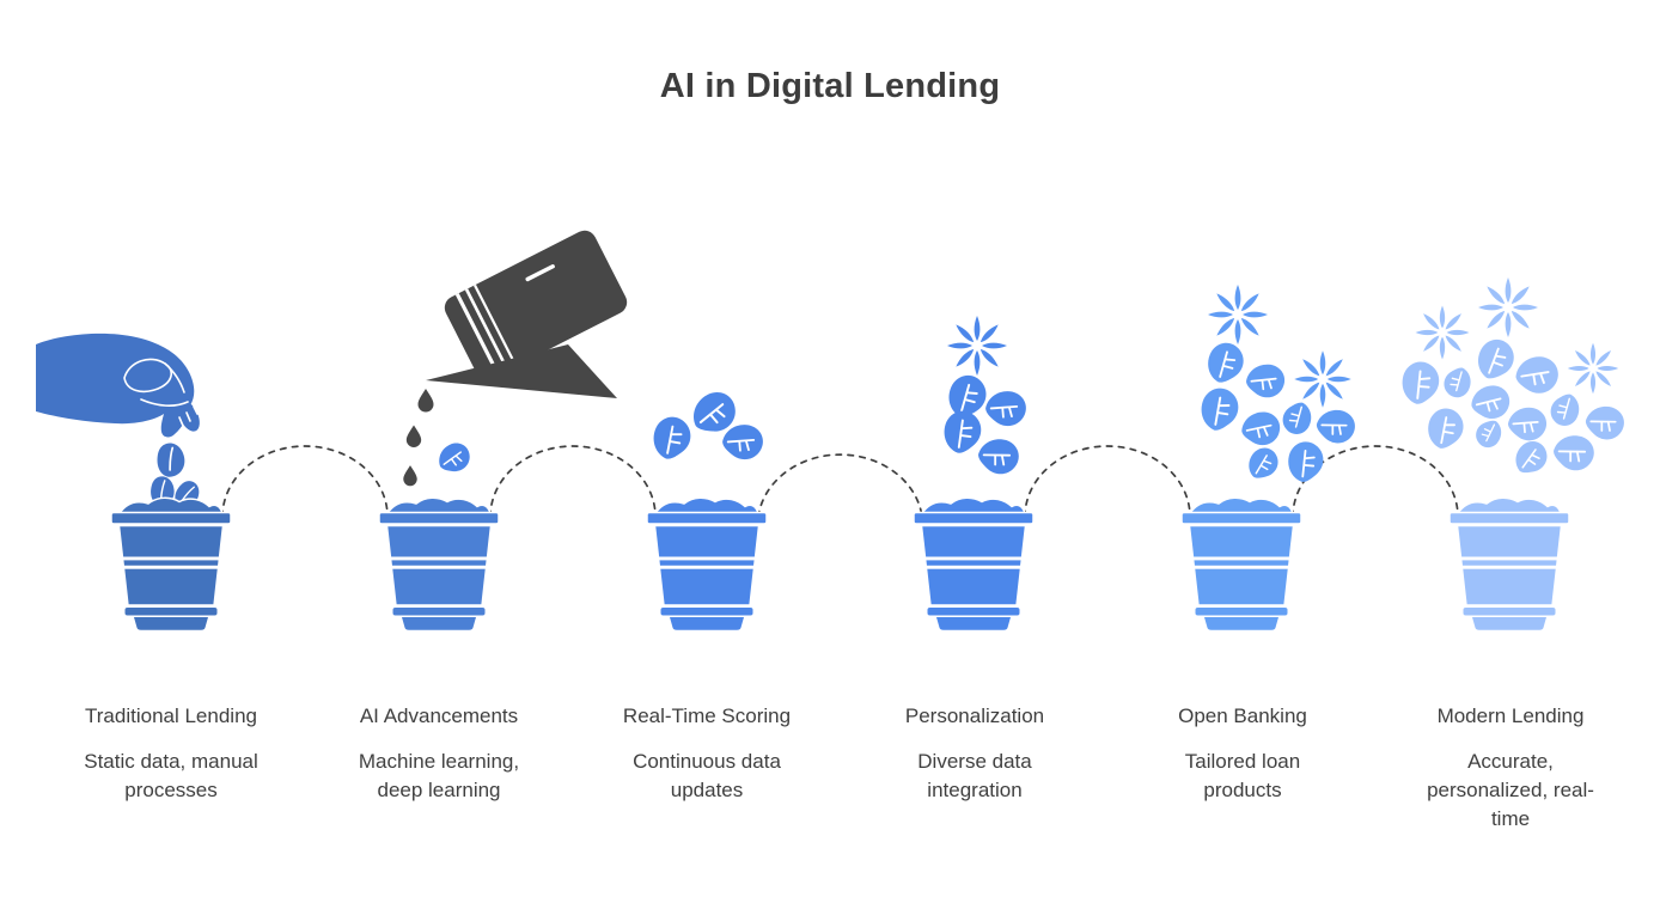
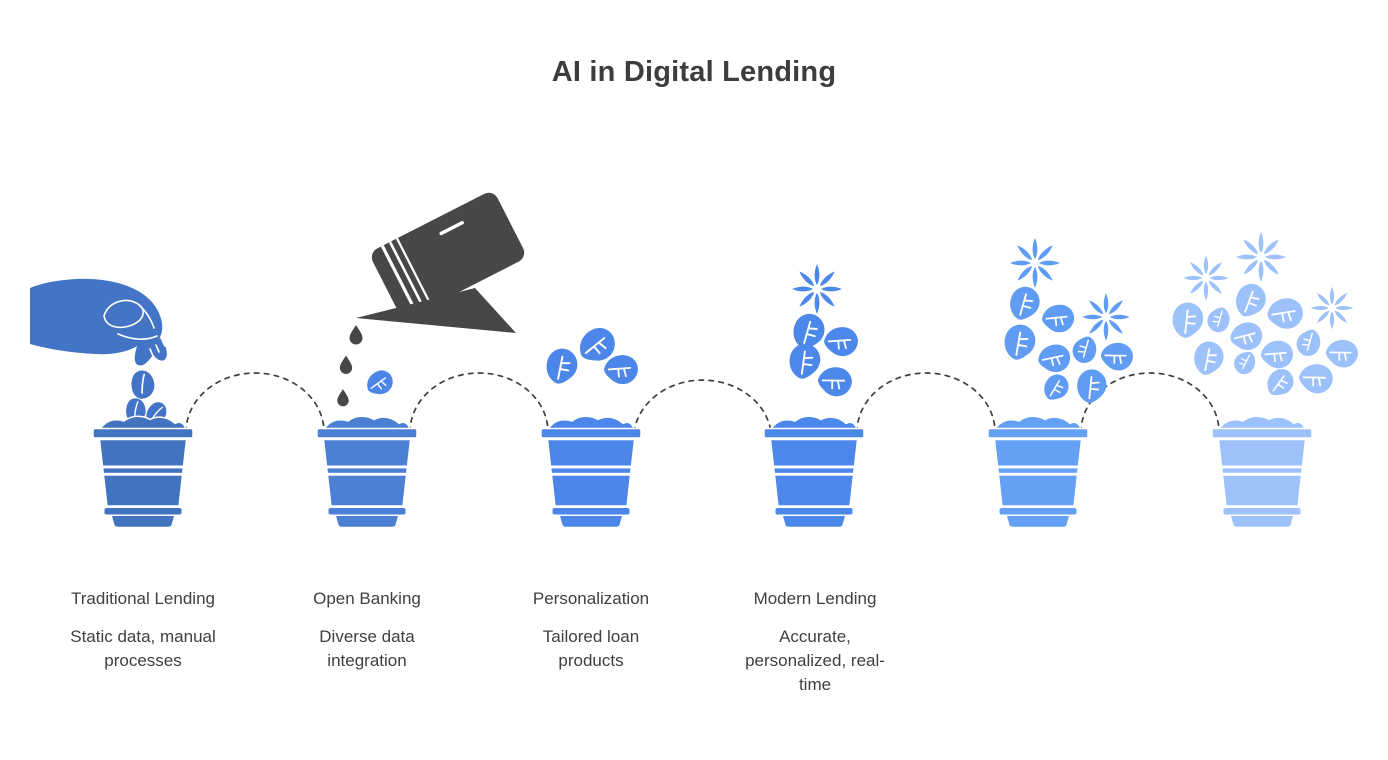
  AI in Digital Lending
  Traditional Lending
  Static data, manual
  processes
- AI Advancements
- Machine learning,
- deep learning
- Real-Time Scoring
- Continuous data
- updates
- Personalization
+ Open Banking
  Diverse data
  integration
- Open Banking
+ Personalization
  Tailored loan
  products
  Modern Lending
  Accurate,
  personalized, real-
  time
